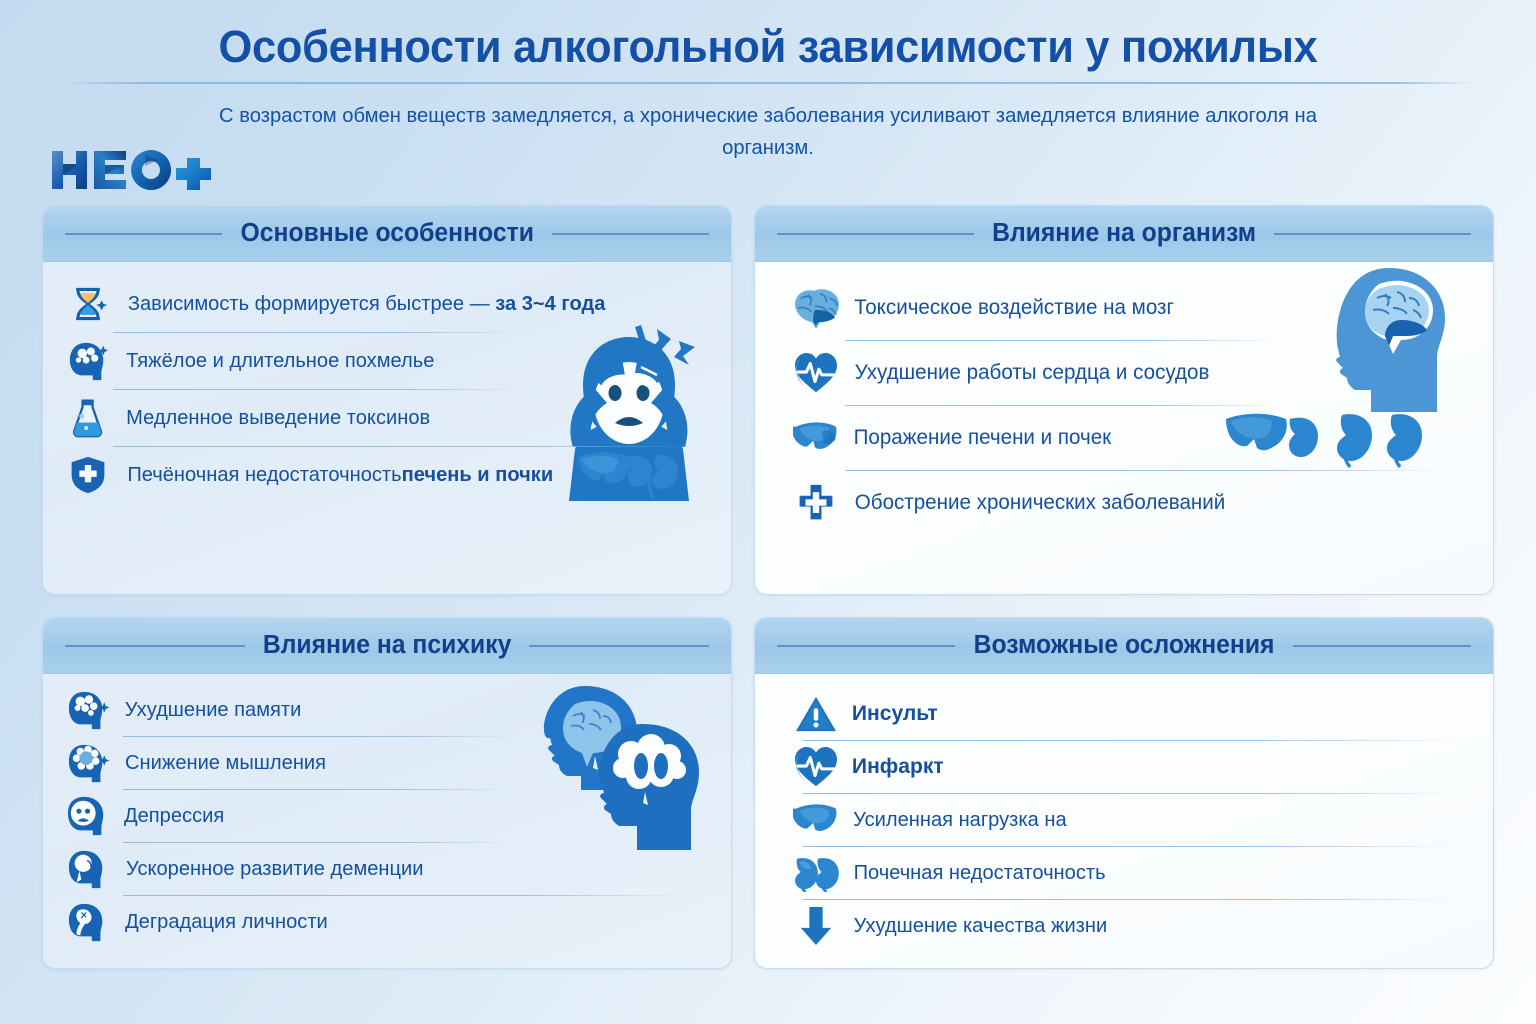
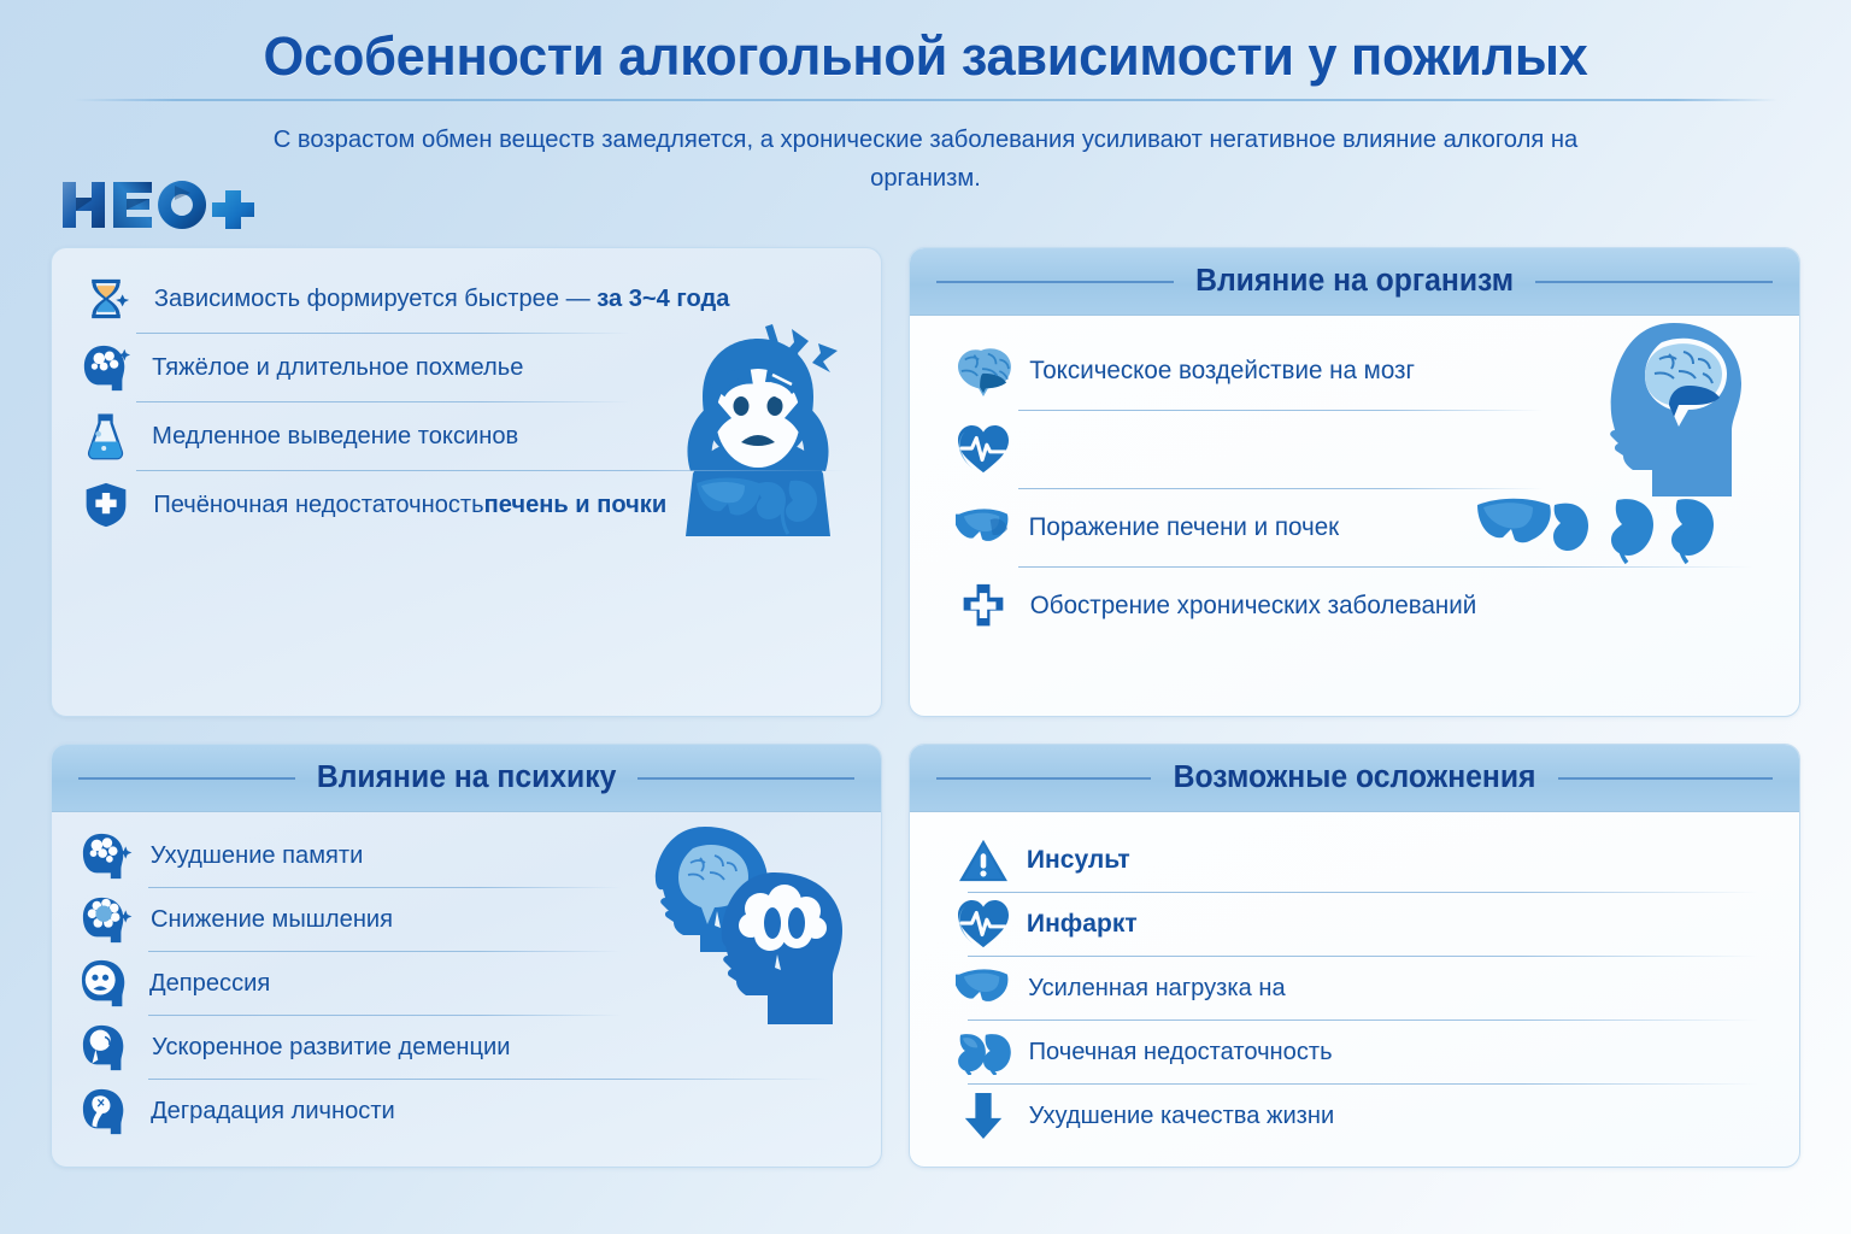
  Особенности алкогольной зависимости у пожилых
- С возрастом обмен веществ замедляется, а хронические заболевания усиливают замедляется влияние алкоголя на организм.
+ С возрастом обмен веществ замедляется, а хронические заболевания усиливают негативное влияние алкоголя на организм.
- Основные особенности
  Зависимость формируется быстрее — за 3~4 года
  Тяжёлое и длительное похмелье
  Медленное выведение токсинов
  Печёночная недостаточностьпечень и почки
  Влияние на организм
  Токсическое воздействие на мозг
- Ухудшение работы сердца и сосудов
  Поражение печени и почек
  Обострение хронических заболеваний
  Влияние на психику
  Ухудшение памяти
  Снижение мышления
  Депрессия
  Ускоренное развитие деменции
  Деградация личности
  Возможные осложнения
  Инсульт
  Инфаркт
  Усиленная нагрузка на
  Почечная недостаточность
  Ухудшение качества жизни
